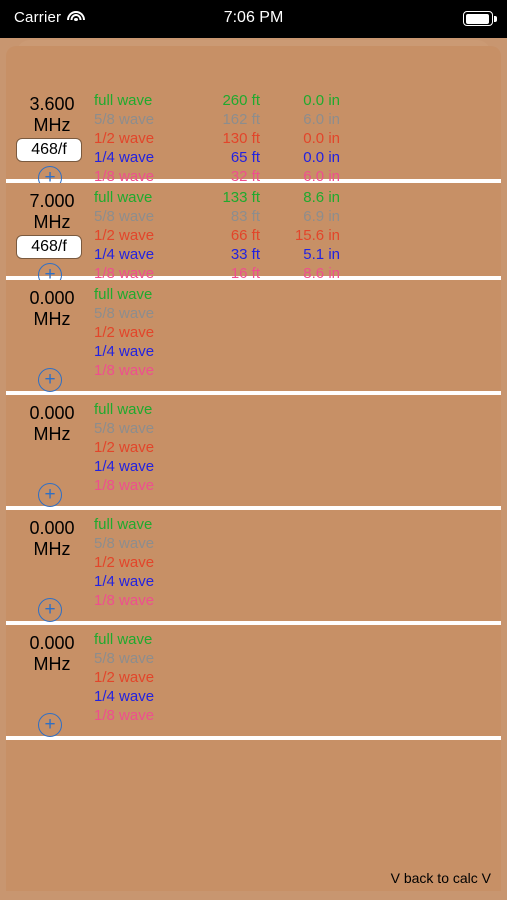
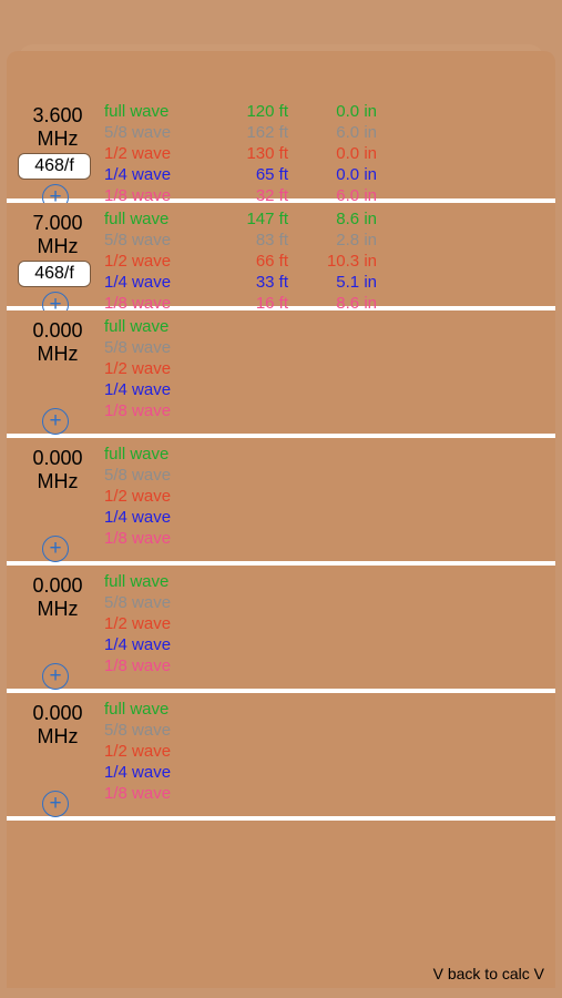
- Carrier
- 7:06 PM
  3.600
  MHz
  468/f
  +
  full wave
- 260 ft
+ 120 ft
  0.0 in
  5/8 wave
  162 ft
  6.0 in
  1/2 wave
  130 ft
  0.0 in
  1/4 wave
  65 ft
  0.0 in
  1/8 wave
  32 ft
  6.0 in
  7.000
  MHz
  468/f
  +
  full wave
- 133 ft
+ 147 ft
  8.6 in
  5/8 wave
  83 ft
- 6.9 in
+ 2.8 in
  1/2 wave
  66 ft
- 15.6 in
+ 10.3 in
  1/4 wave
  33 ft
  5.1 in
  1/8 wave
  16 ft
  8.6 in
  0.000
  MHz
  +
  full wave
  5/8 wave
  1/2 wave
  1/4 wave
  1/8 wave
  0.000
  MHz
  +
  full wave
  5/8 wave
  1/2 wave
  1/4 wave
  1/8 wave
  0.000
  MHz
  +
  full wave
  5/8 wave
  1/2 wave
  1/4 wave
  1/8 wave
  0.000
  MHz
  +
  full wave
  5/8 wave
  1/2 wave
  1/4 wave
  1/8 wave
  V back to calc V
